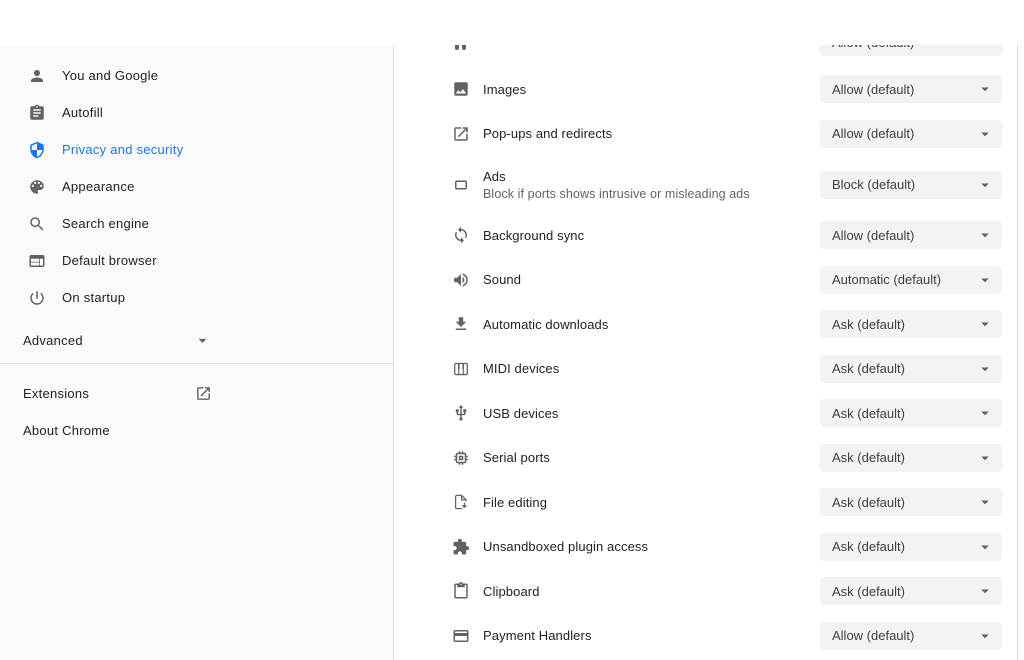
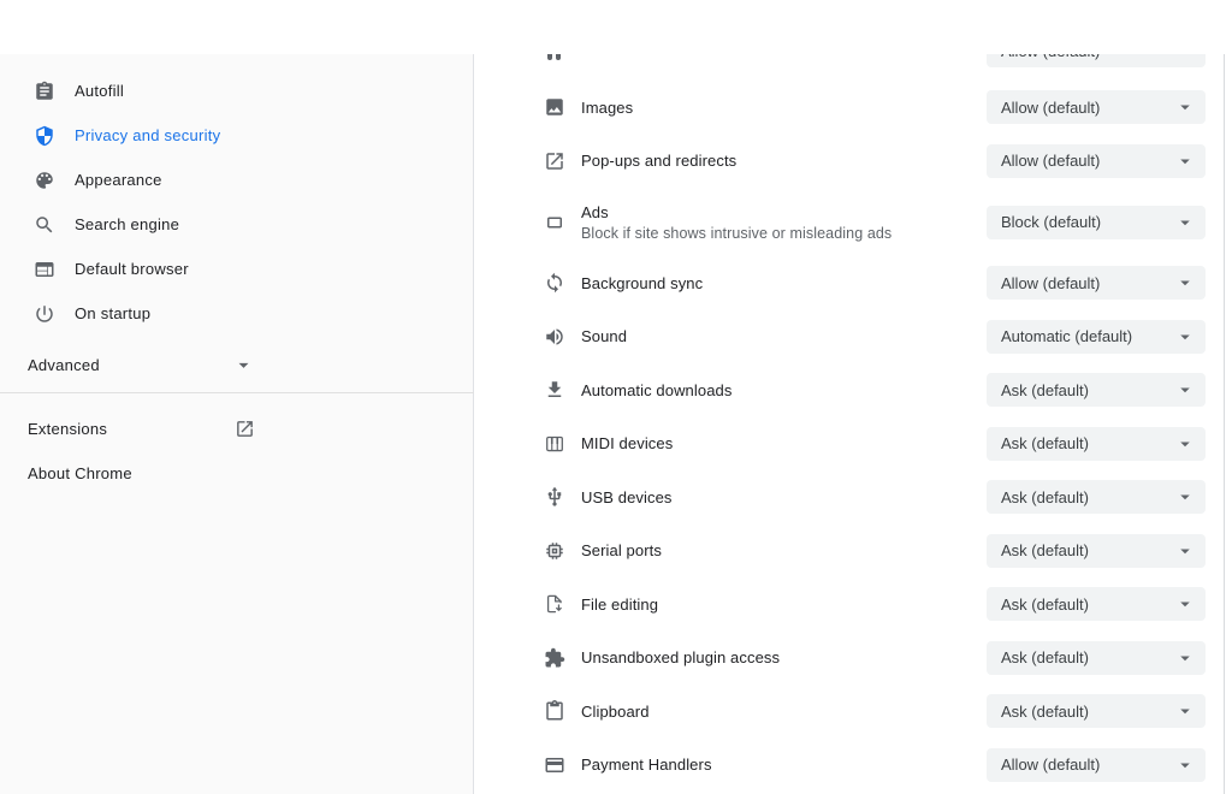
- You and Google
  Autofill
  Privacy and security
  Appearance
  Search engine
  Default browser
  On startup
  Advanced
  Extensions
  About Chrome
  Images
  Allow (default)
  Pop-ups and redirects
  Allow (default)
  Ads
- Block if ports shows intrusive or misleading ads
+ Block if site shows intrusive or misleading ads
  Block (default)
  Background sync
  Allow (default)
  Sound
  Automatic (default)
  Automatic downloads
  Ask (default)
  MIDI devices
  Ask (default)
  USB devices
  Ask (default)
  Serial ports
  Ask (default)
  File editing
  Ask (default)
  Unsandboxed plugin access
  Ask (default)
  Clipboard
  Ask (default)
  Payment Handlers
  Allow (default)
